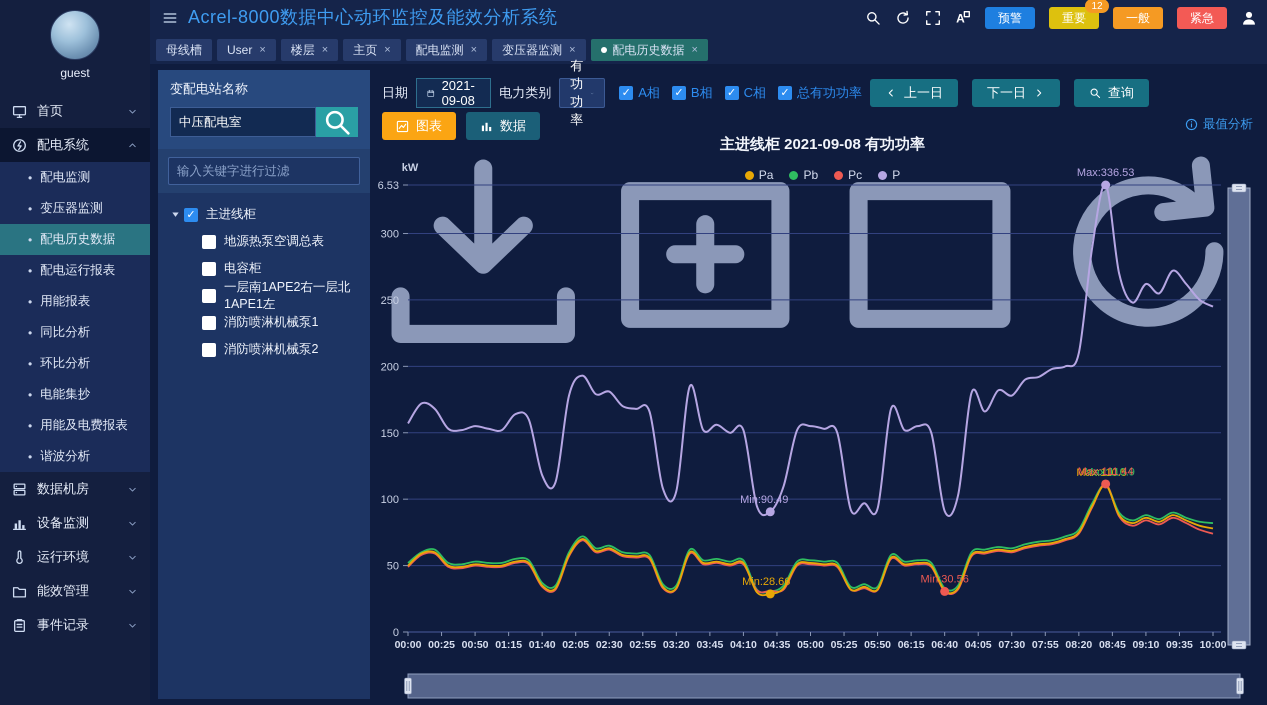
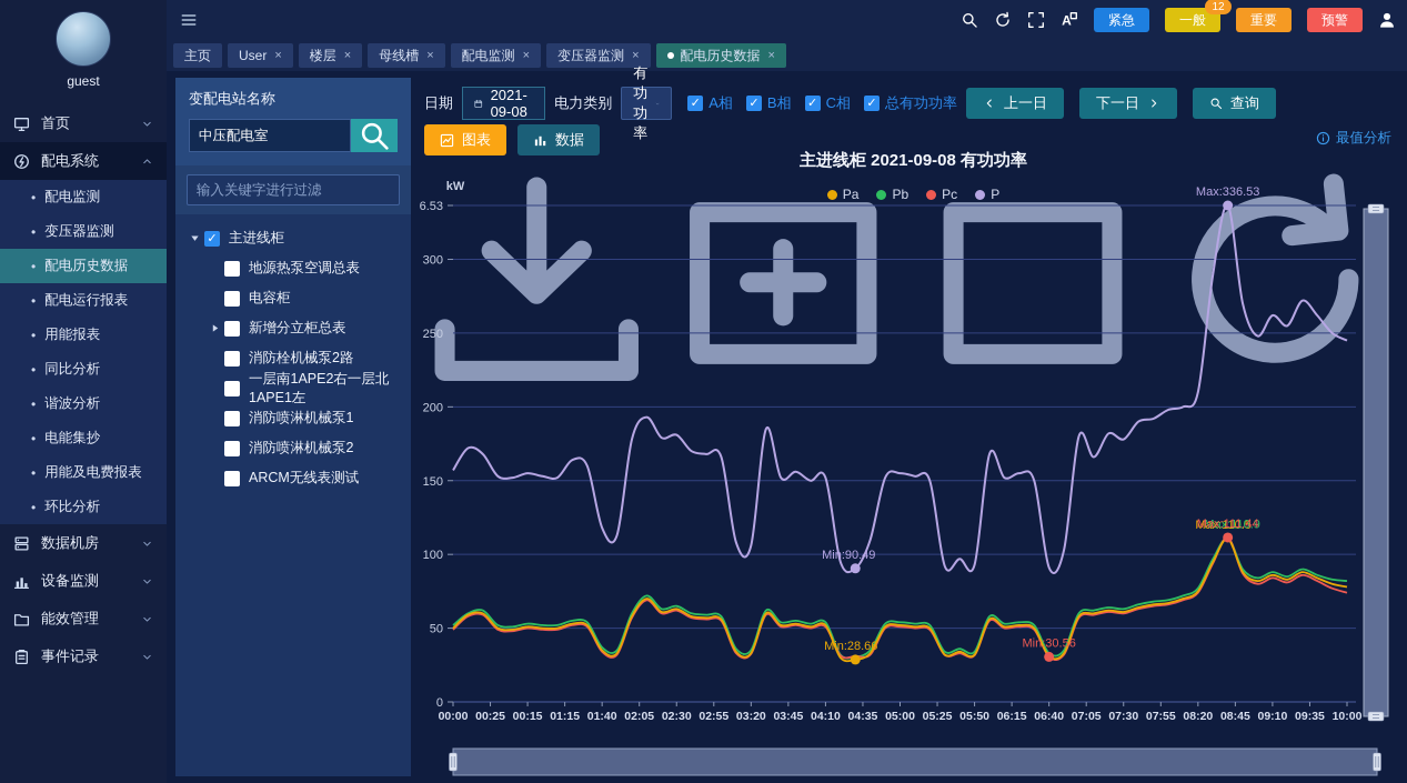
  guest
  首页
  配电系统
  •
  配电监测
  •
  变压器监测
  •
  配电历史数据
  •
  配电运行报表
  •
  用能报表
  •
  同比分析
  •
- 环比分析
+ 谐波分析
  •
  电能集抄
  •
  用能及电费报表
  •
- 谐波分析
+ 环比分析
  数据机房
  设备监测
- 运行环境
  能效管理
  事件记录
- Acrel-8000数据中心动环监控及能效分析系统
  A
- 预警
+ 紧急
- 重要
+ 一般
  12
- 一般
+ 重要
- 紧急
+ 预警
- 母线槽
+ 主页
  User
  ×
  楼层
  ×
- 主页
+ 母线槽
  ×
  配电监测
  ×
  变压器监测
  ×
  配电历史数据
  ×
  变配电站名称
  中压配电室
  输入关键字进行过滤
  ✓
  主进线柜
  地源热泵空调总表
  电容柜
+ 新增分立柜总表
+ 消防栓机械泵2路
  一层南1APE2右一层北1APE1左
  消防喷淋机械泵1
  消防喷淋机械泵2
+ ARCM无线表测试
  日期
  2021-09-08
  电力类别
  有功功率
  ✓
  A相
  ✓
  B相
  ✓
  C相
  ✓
  总有功功率
  上一日
  下一日
  查询
  图表
  数据
  最值分析
  主进线柜 2021-09-08 有功功率
  Pa
  Pb
  Pc
  P
  0
  50
  100
  150
  200
  250
  300
  kW
  00:00
  00:25
- 00:50
+ 00:15
  01:15
  01:40
  02:05
  02:30
  02:55
  03:20
  03:45
  04:10
  04:35
  05:00
  05:25
  05:50
  06:15
  06:40
- 04:05
+ 07:05
  07:30
  07:55
  08:20
  08:45
  09:10
  09:35
  10:00
  Max:336.53
  Min:90.49
  Min:28.66
  Min:30.56
  Max:110.5
  Max:110.9
  Max:111.44
